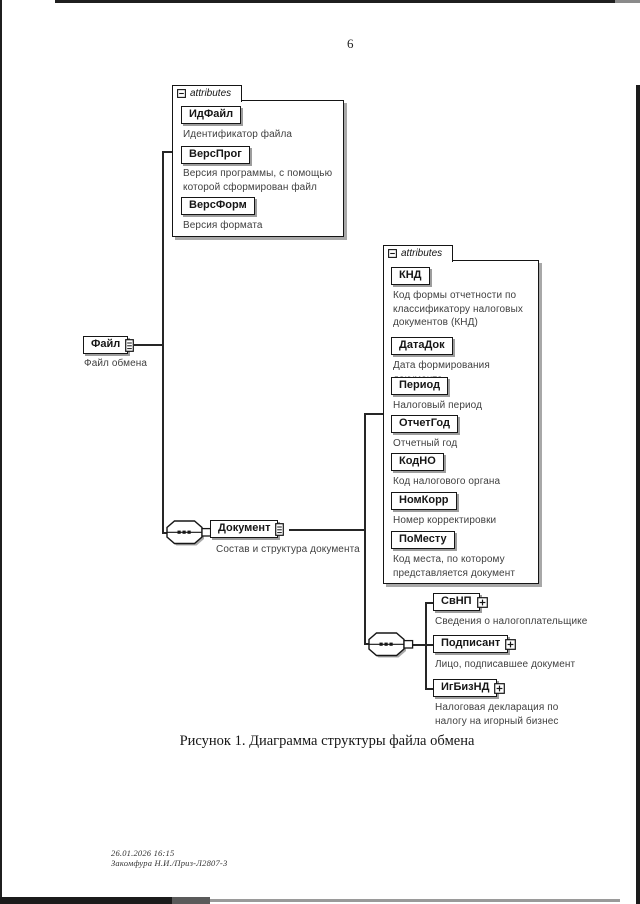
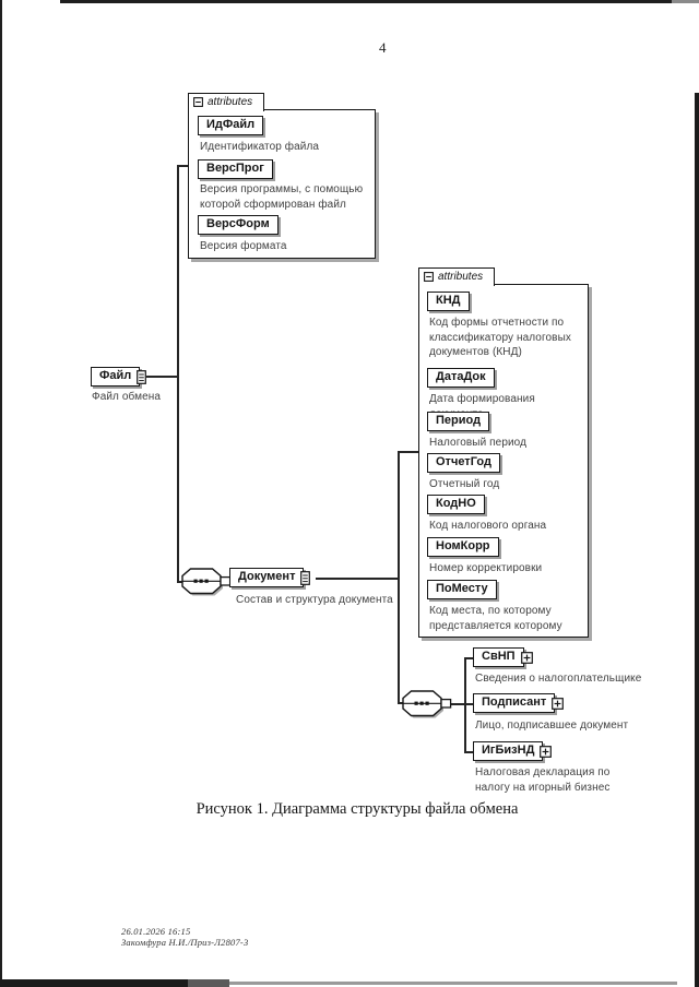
- 6
+ 4
  attributes
  ИдФайл
  Идентификатор файла
  ВерсПрог
  Версия программы, с помощью которой сформирован файл
  ВерсФорм
  Версия формата
  attributes
  КНД
  Код формы отчетности по классификатору налоговых документов (КНД)
  ДатаДок
  Период
  Налоговый период
  ОтчетГод
  Отчетный год
  КодНО
  Код налогового органа
  НомКорр
  Номер корректировки
  ПоМесту
- Код места, по которому представляется документ
+ Код места, по которому представляется которому
  Файл
  Файл обмена
  Документ
  Состав и структура документа
  СвНП
  Сведения о налогоплательщике
  Подписант
  Лицо, подписавшее документ
  ИгБизНД
  Налоговая декларация по налогу на игорный бизнес
  Рисунок 1. Диаграмма структуры файла обмена
  26.01.2026 16:15
  Закомфура Н.И./Приз-Л2807-3
